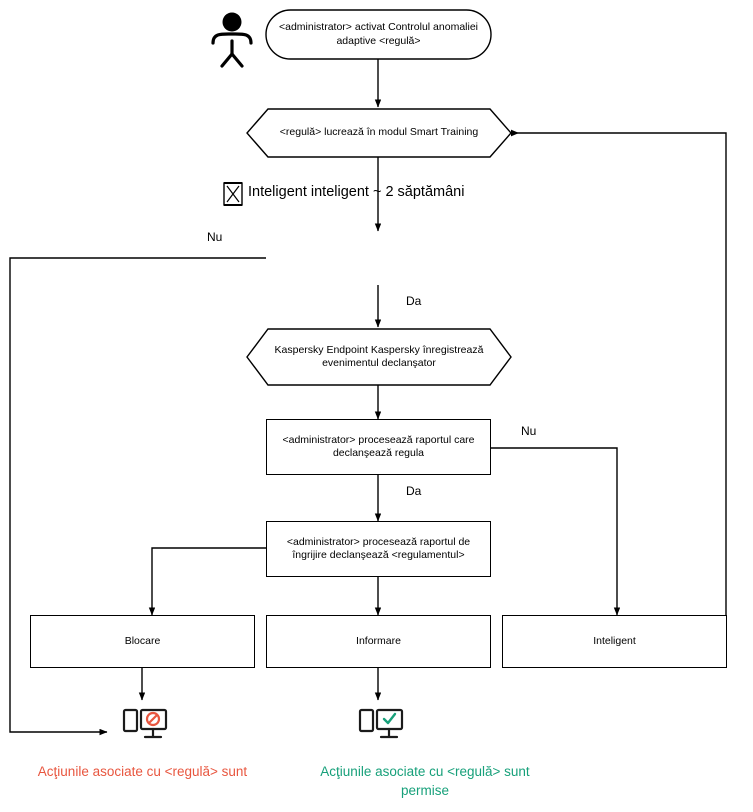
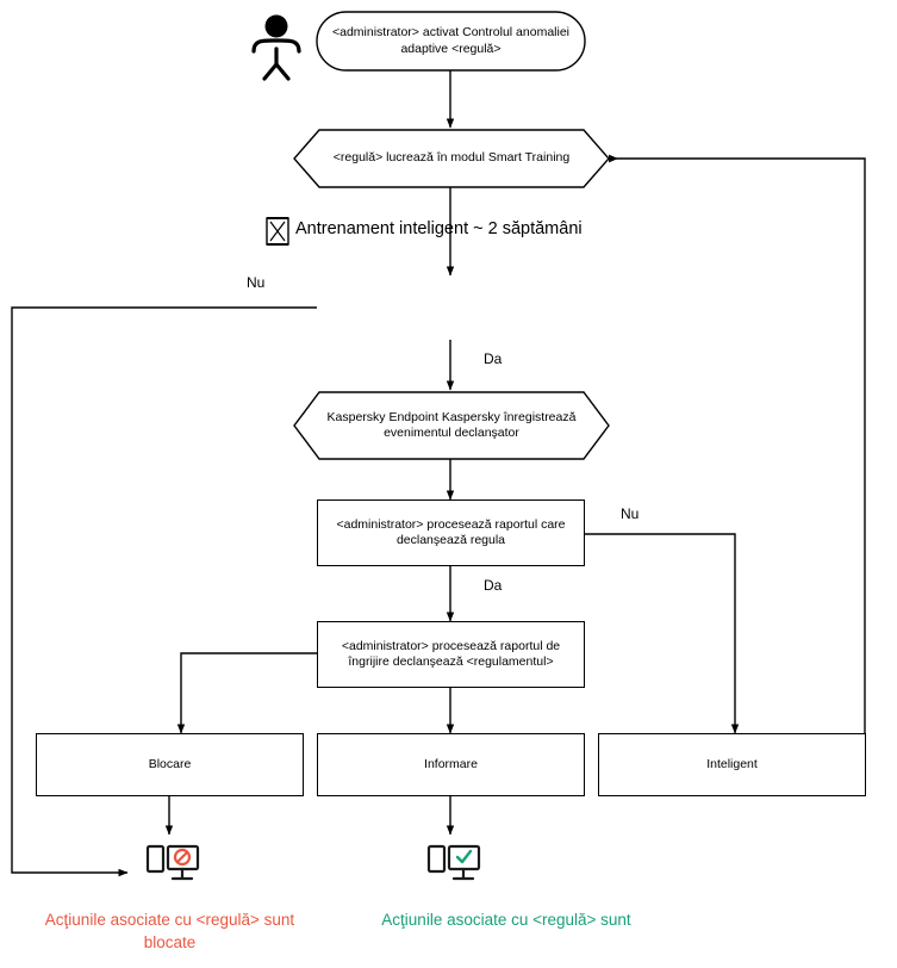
  <administrator> activat Controlul anomaliei adaptive <regulă>
  <regulă> lucrează în modul Smart Training
  Kaspersky Endpoint Kaspersky înregistrează evenimentul declanşator
  <administrator> procesează raportul care declanşează regula
  <administrator> procesează raportul de îngrijire declanşează <regulamentul>
  Blocare
  Informare
  Inteligent
  Nu
  Da
  Nu
  Da
- Inteligent inteligent ~ 2 săptămâni
+ Antrenament inteligent ~ 2 săptămâni
  Acţiunile asociate cu <regulă> sunt
+ blocate
  Acţiunile asociate cu <regulă> sunt
- permise
